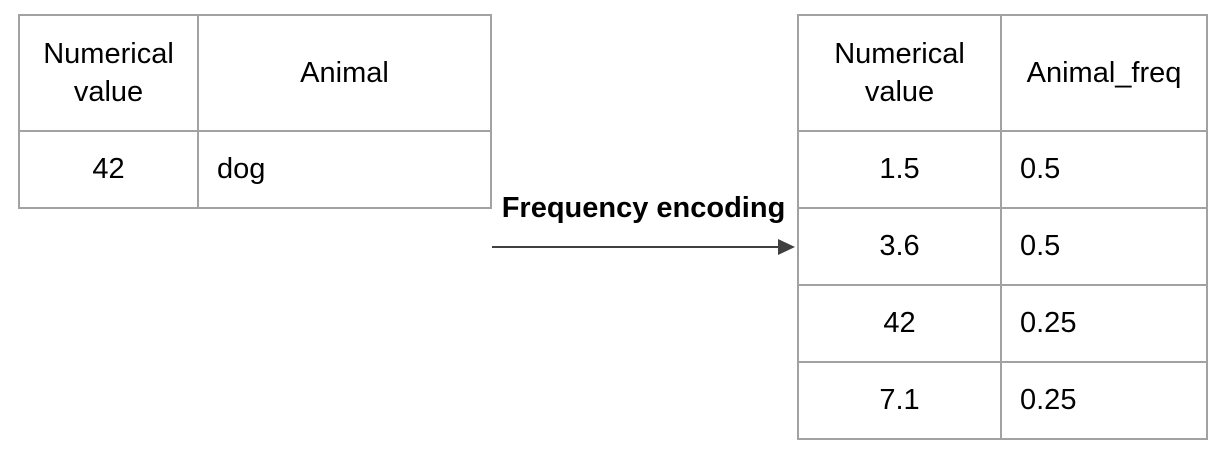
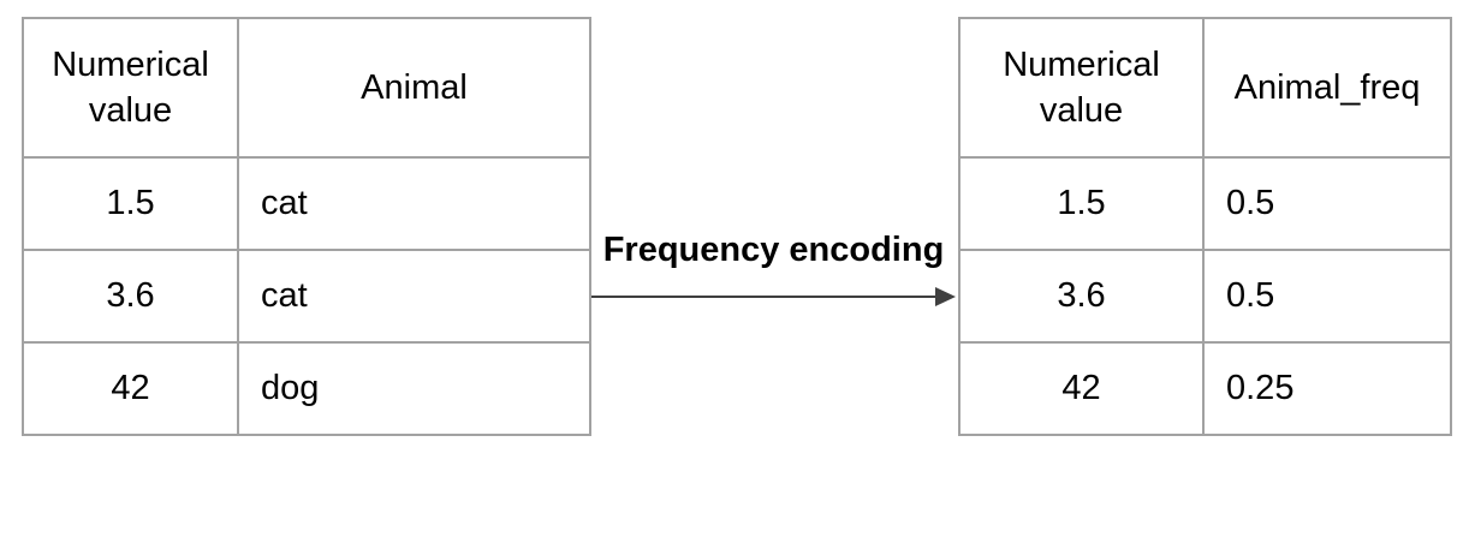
  Numerical value	Animal
+ 1.5	cat
+ 3.6	cat
  42	dog
  Frequency encoding
  Numerical value	Animal_freq
  1.5	0.5
  3.6	0.5
  42	0.25
- 7.1	0.25
